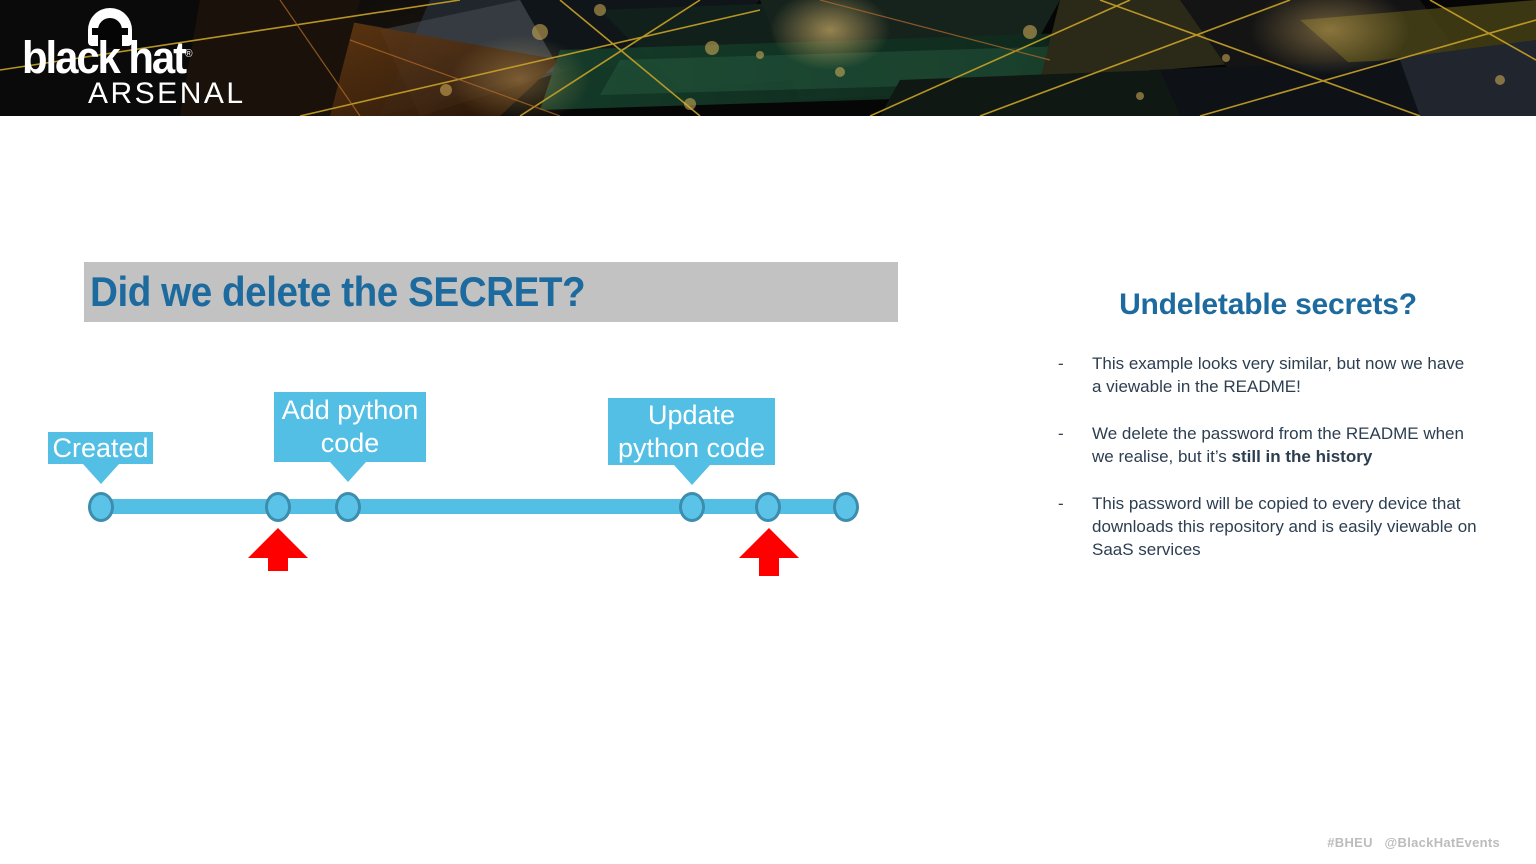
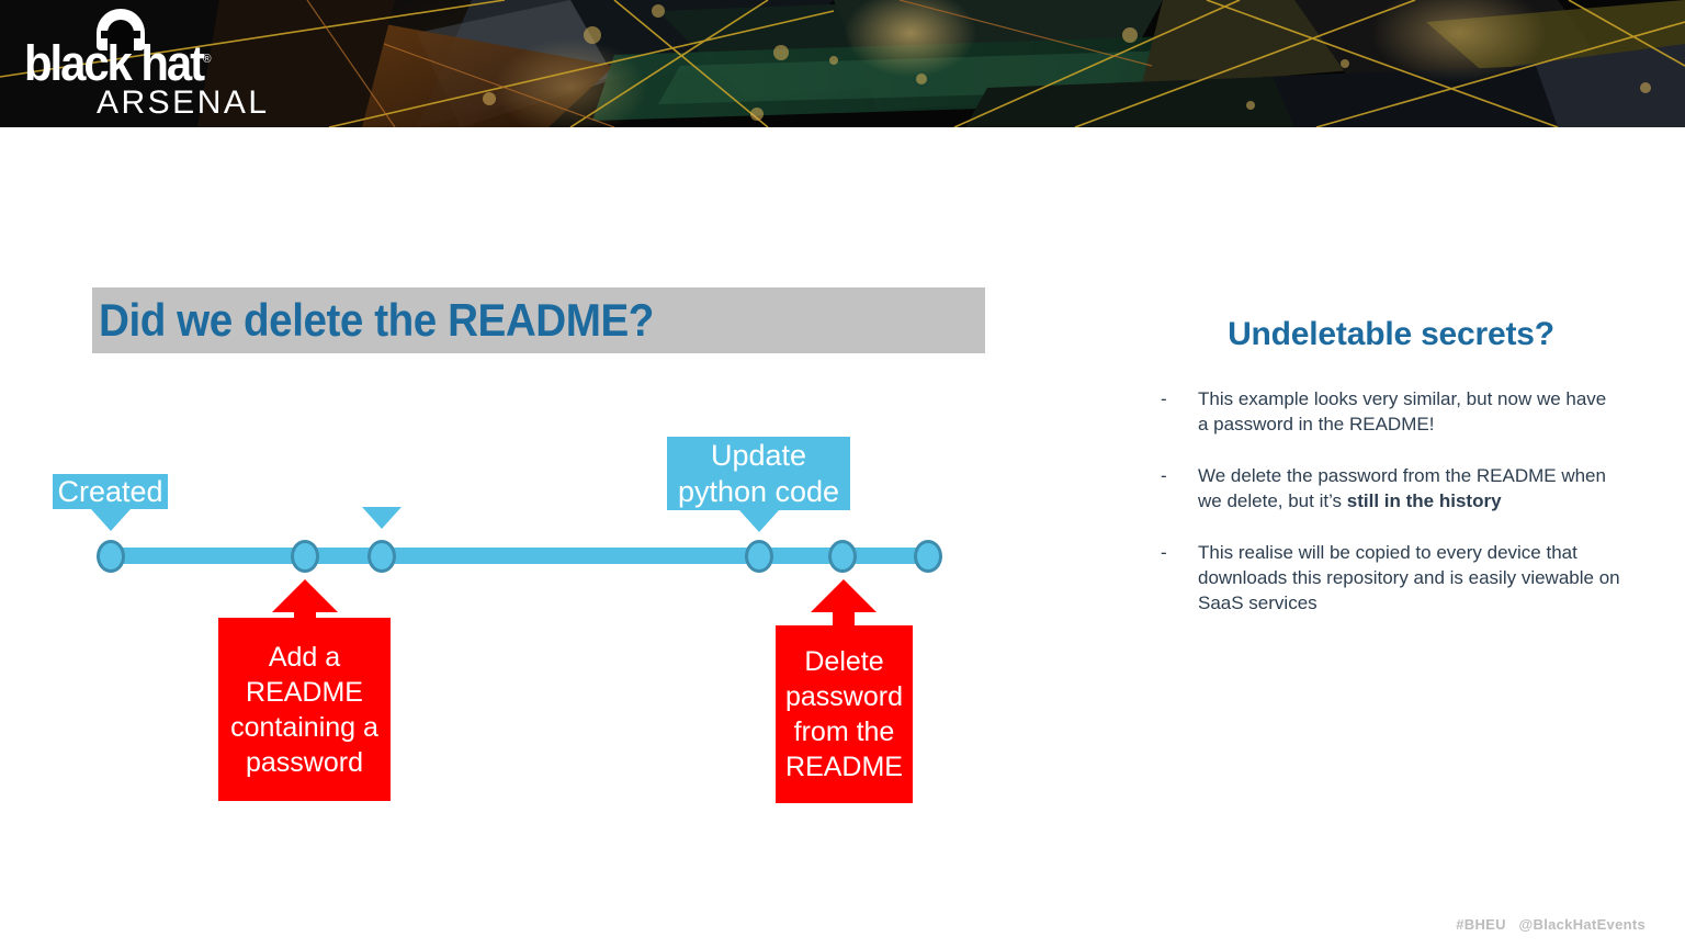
  black hat®
  ARSENAL
- Did we delete the SECRET?
+ Did we delete the README?
  Created
- Add python code
  Update python code
+ Add a README containing a password
+ Delete password from the README
  Undeletable secrets?
  -
- This example looks very similar, but now we have a viewable in the README!
+ This example looks very similar, but now we have a password in the README!
  -
- We delete the password from the README when we realise, but it’s still in the history
+ We delete the password from the README when we delete, but it’s still in the history
  -
- This password will be copied to every device that downloads this repository and is easily viewable on SaaS services
+ This realise will be copied to every device that downloads this repository and is easily viewable on SaaS services
  #BHEU @BlackHatEvents
